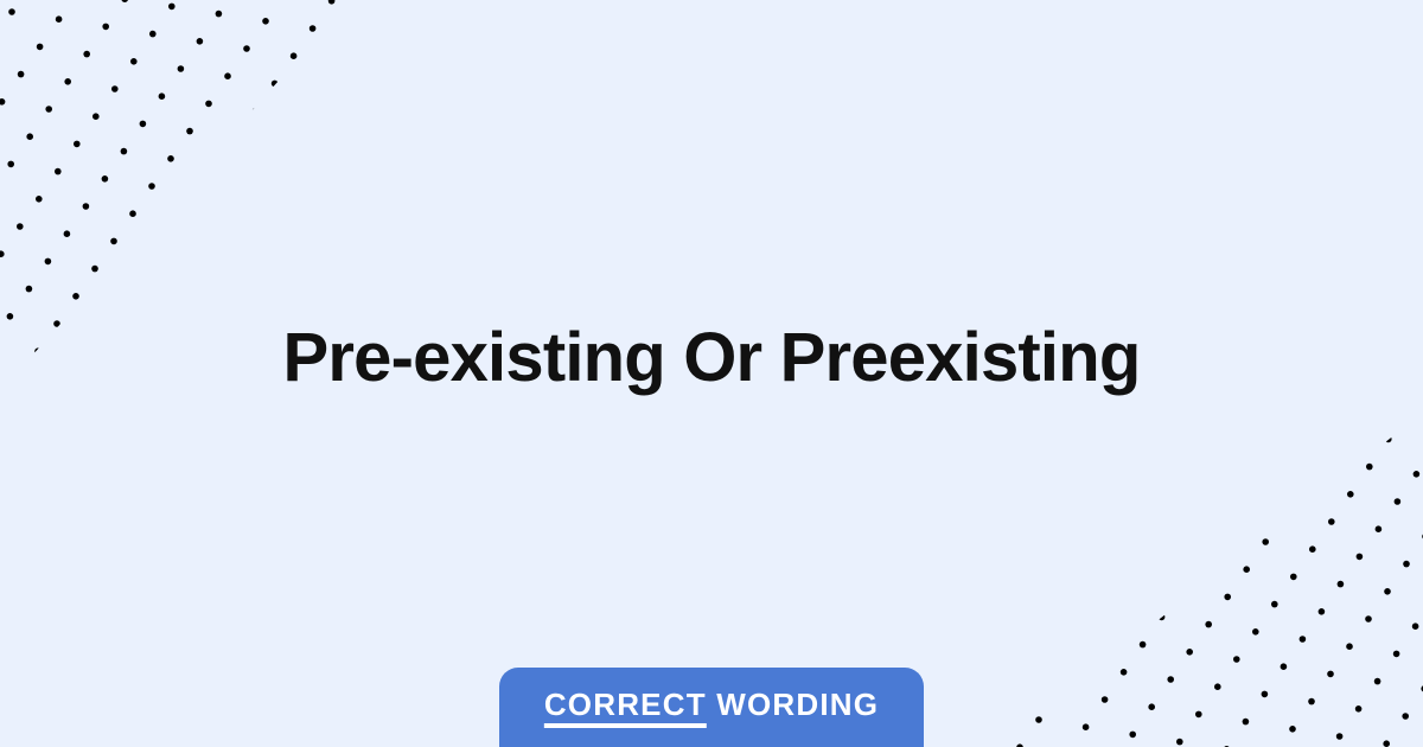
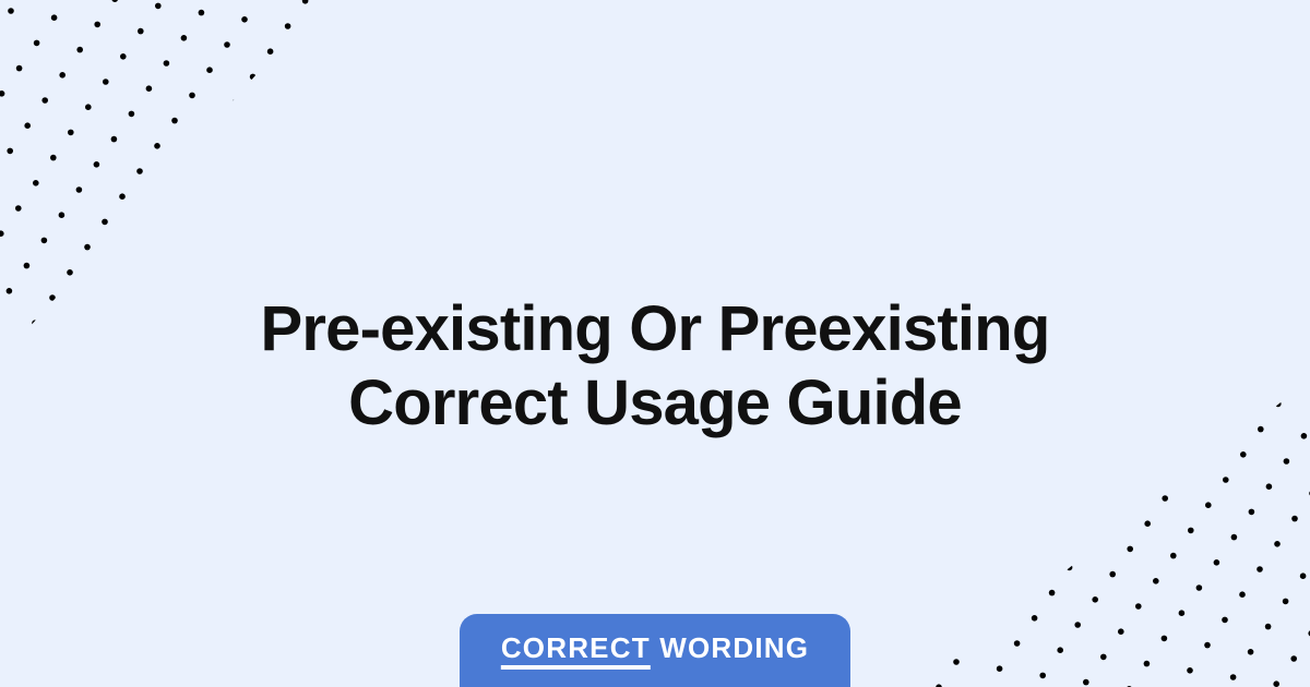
  Pre-existing Or Preexisting
+ Correct Usage Guide
  CORRECT WORDING
